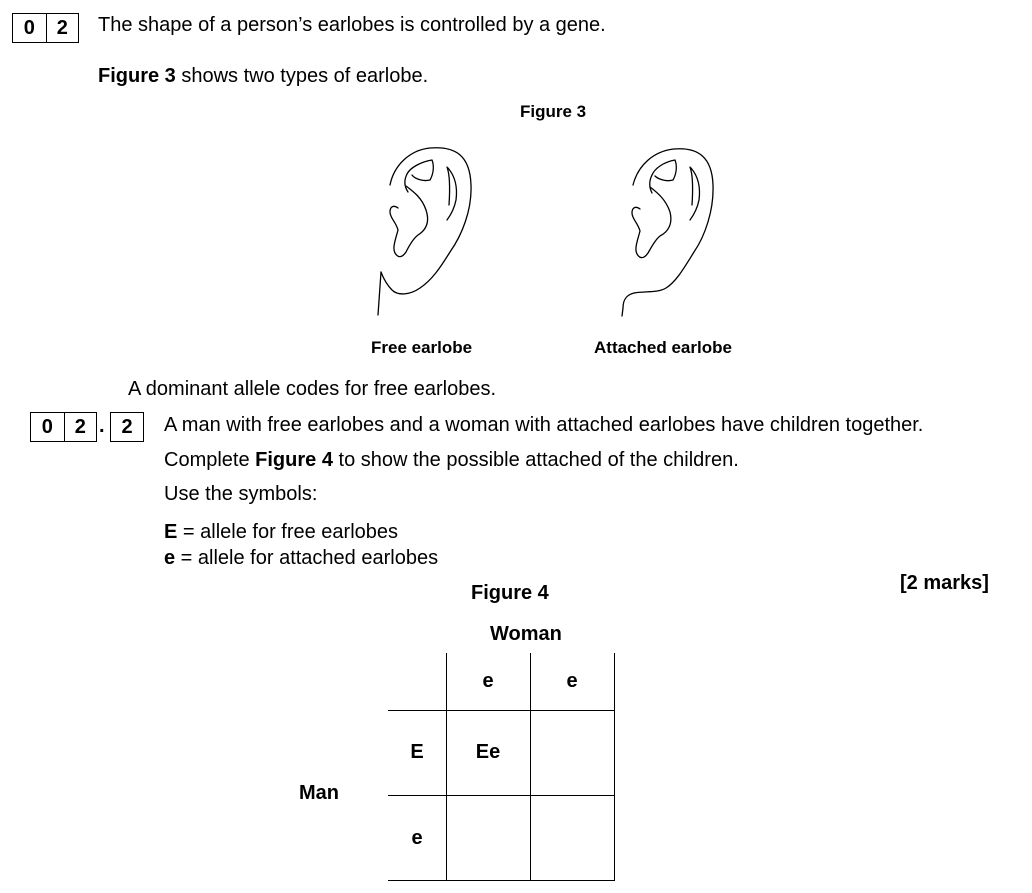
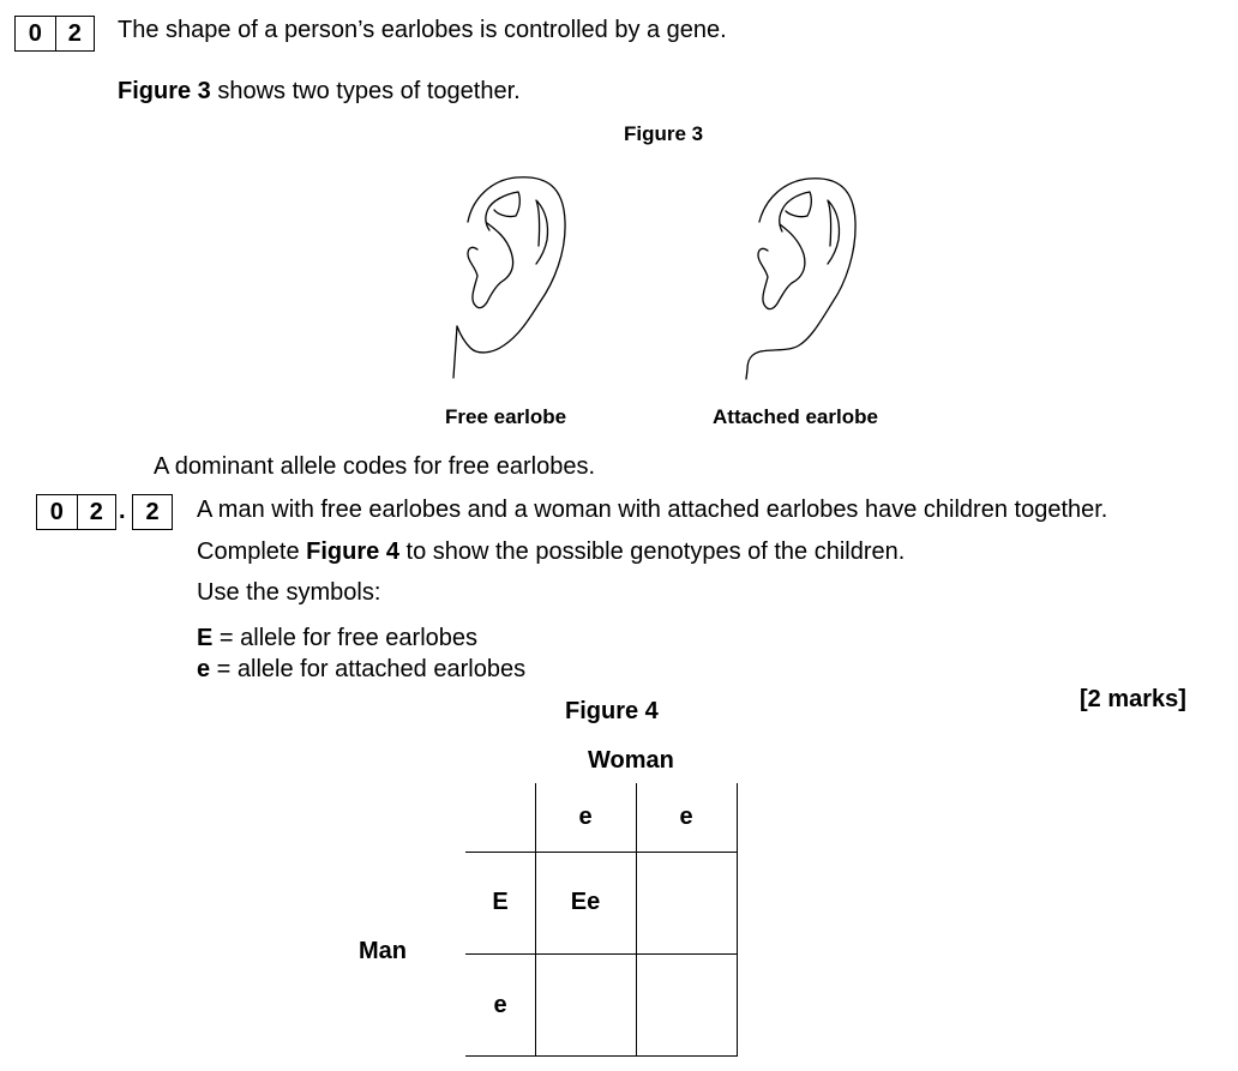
  0
  2
  The shape of a person’s earlobes is controlled by a gene.
- Figure 3 shows two types of earlobe.
+ Figure 3 shows two types of together.
  Figure 3
  Free earlobe
  Attached earlobe
  A dominant allele codes for free earlobes.
  0
  2
  .
  2
  A man with free earlobes and a woman with attached earlobes have children together.
- Complete Figure 4 to show the possible attached of the children.
+ Complete Figure 4 to show the possible genotypes of the children.
  Use the symbols:
  E = allele for free earlobes
  e = allele for attached earlobes
  Figure 4
  [2 marks]
  Woman
  Man
  e
  e
  E
  e
  Ee
